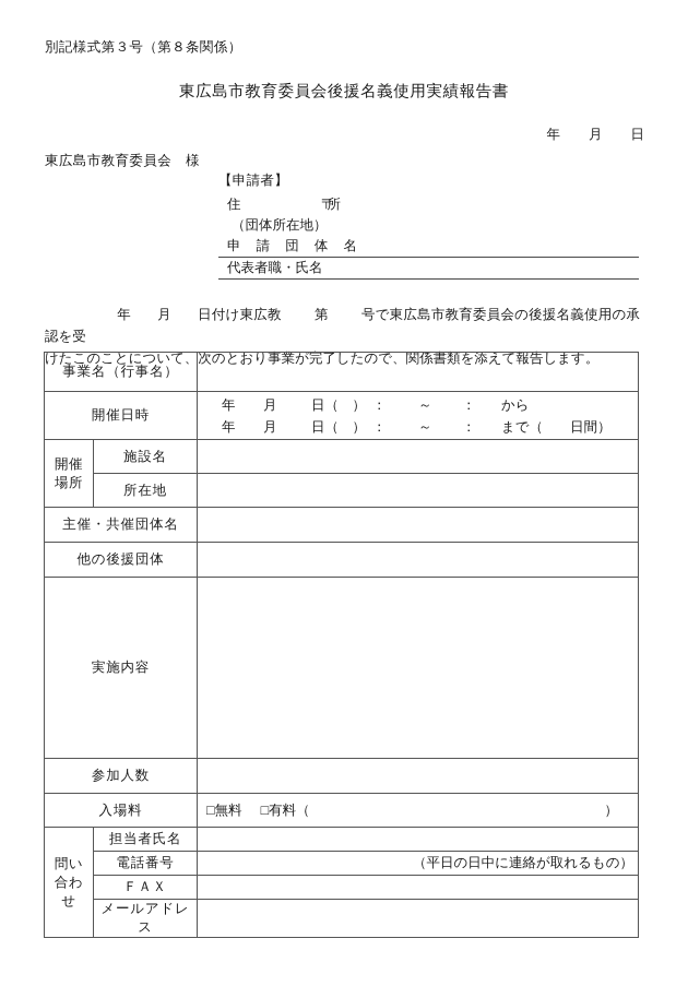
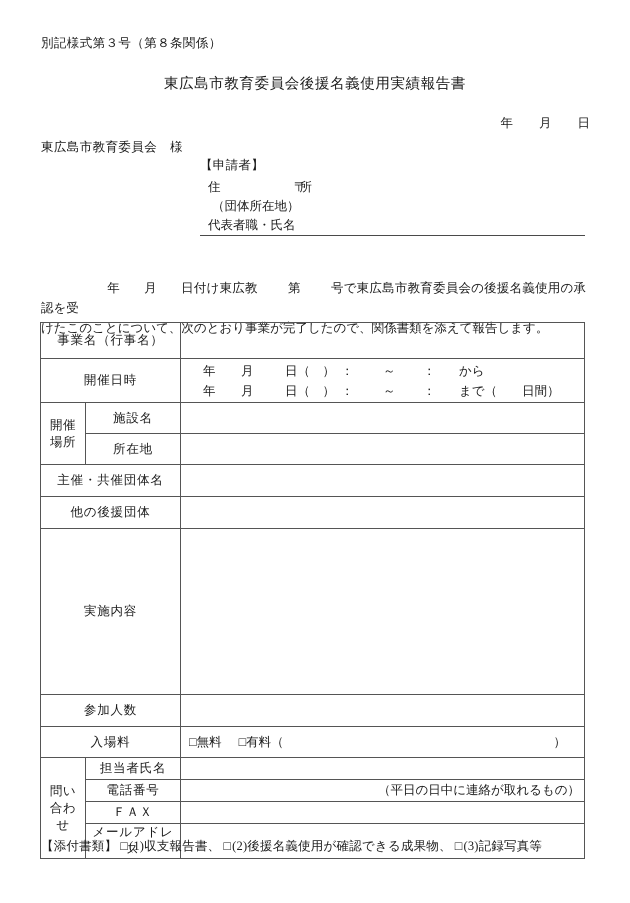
  別記様式第３号（第８条関係）
  東広島市教育委員会後援名義使用実績報告書
  年 月 日
  東広島市教育委員会 様
  【申請者】
  住 所〒
  （団体所在地）
- 申 請 団 体 名
  代表者職・氏名
  年 月 日付け東広教 第 号で東広島市教育委員会の後援名義使用の承認を受
  けたこのことについて、次のとおり事業が完了したので、関係書類を添えて報告します。
  事業名（行事名）
  開催日時	年 月 日（ ） ： ～ ： から 年 月 日（ ） ： ～ ： まで（ 日間）
  開催 場所	施設名
  所在地
  主催・共催団体名
  他の後援団体
  実施内容
  参加人数
  入場料	□無料 □有料 （ ）
  問い 合わ せ	担当者氏名
  電話番号	（平日の日中に連絡が取れるもの）
  ＦＡＸ
  メールアドレス
+ 【添付書類】 □(1)収支報告書、 □(2)後援名義使用が確認できる成果物、 □(3)記録写真等
